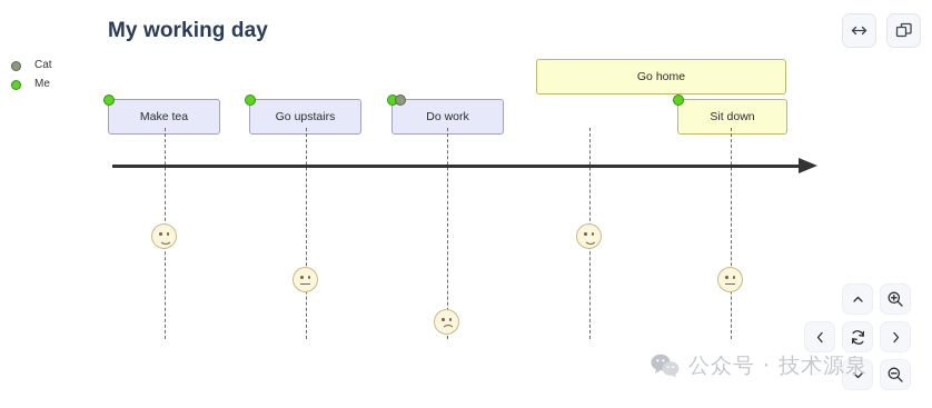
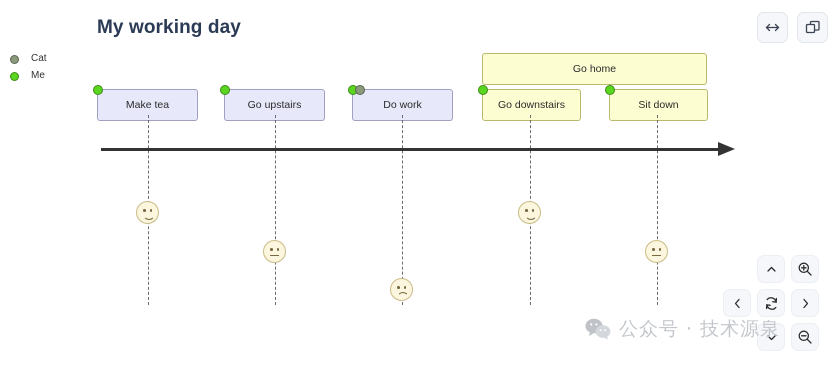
  My working day
  Cat
  Me
  Go home
  Make tea
  Go upstairs
  Do work
+ Go downstairs
  Sit down
  公众号 · 技术源泉
